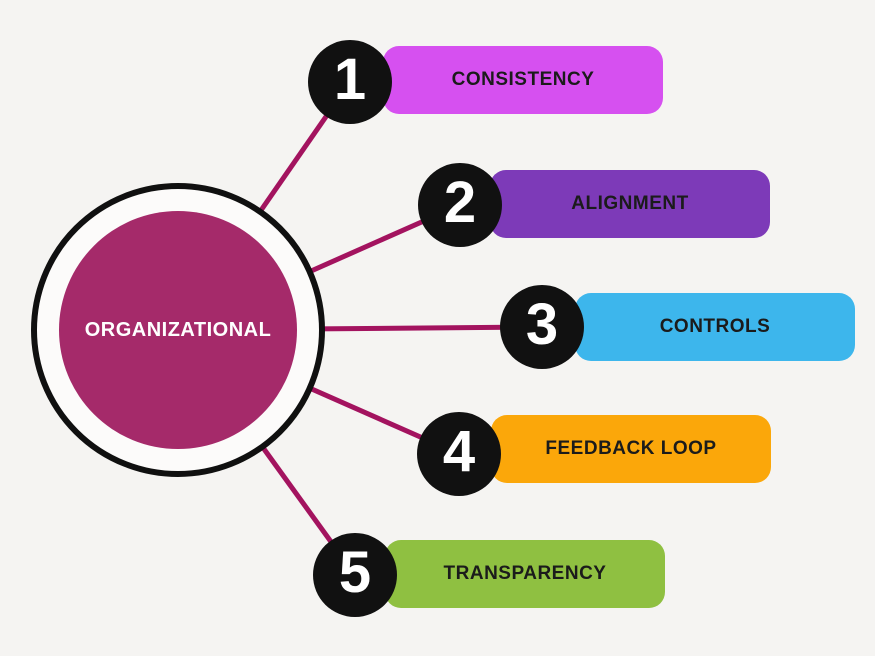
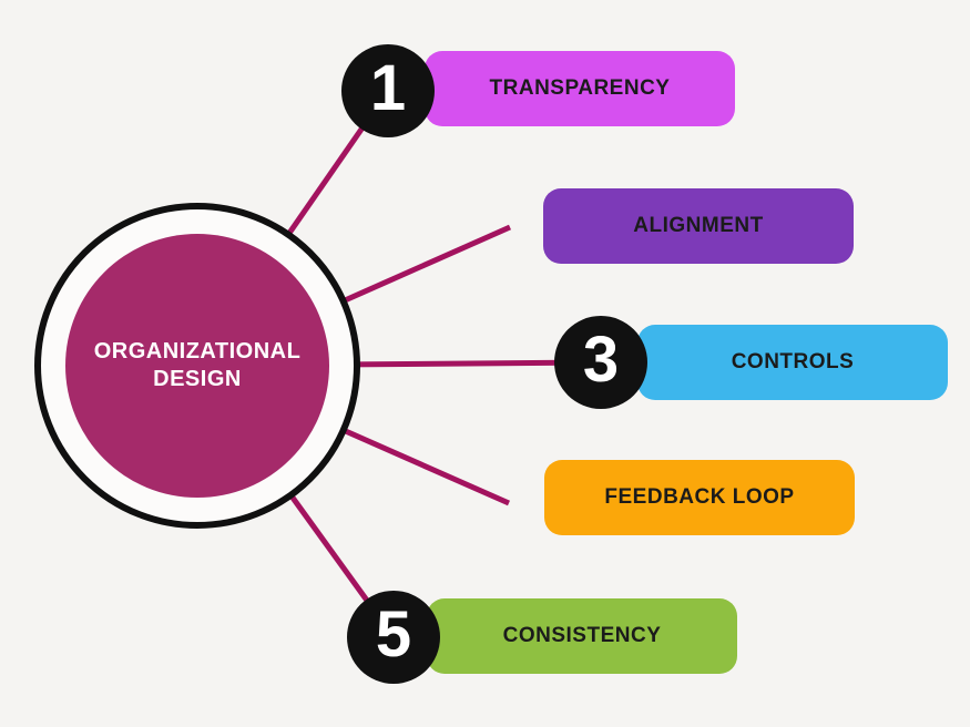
  ORGANIZATIONAL
+ DESIGN
- CONSISTENCY
+ TRANSPARENCY
  1
  ALIGNMENT
- 2
  CONTROLS
  3
  FEEDBACK LOOP
- 4
- TRANSPARENCY
+ CONSISTENCY
  5
